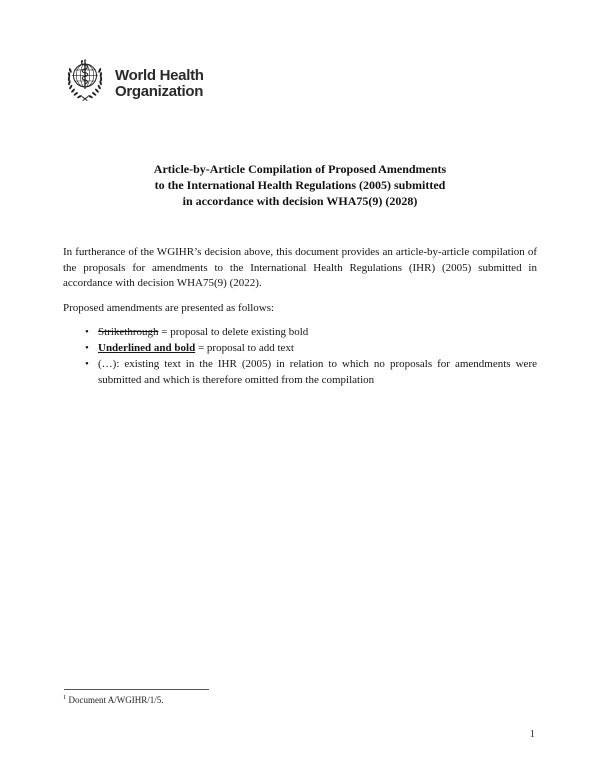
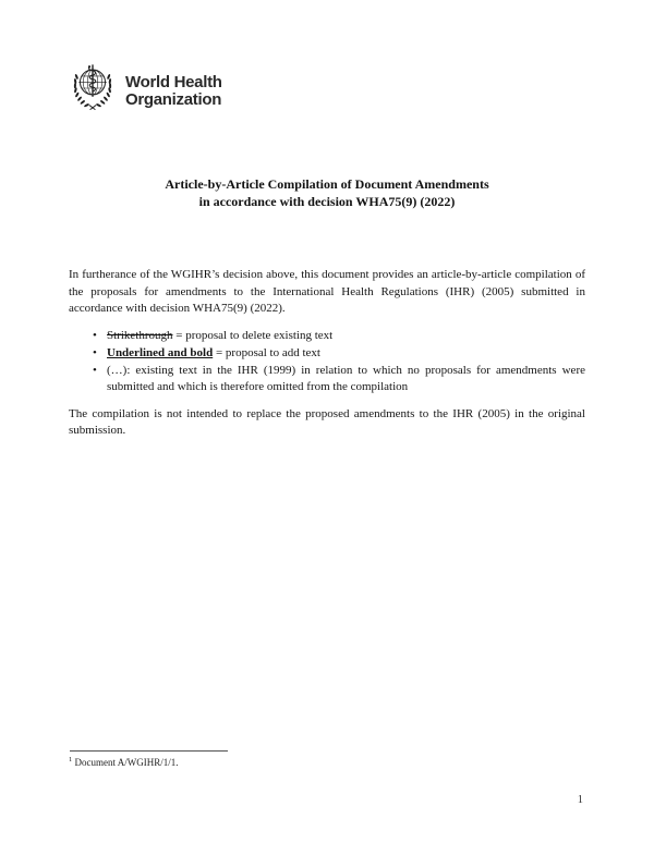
  World Health
  Organization
- Article-by-Article Compilation of Proposed Amendments
+ Article-by-Article Compilation of Document Amendments
- to the International Health Regulations (2005) submitted
- in accordance with decision WHA75(9) (2028)
+ in accordance with decision WHA75(9) (2022)
  In furtherance of the WGIHR’s decision above, this document provides an article-by-article compilation of the proposals for amendments to the International Health Regulations (IHR) (2005) submitted in accordance with decision WHA75(9) (2022).
- Proposed amendments are presented as follows:
  •
- Strikethrough = proposal to delete existing bold
+ Strikethrough = proposal to delete existing text
  •
  Underlined and bold = proposal to add text
  •
- (…): existing text in the IHR (2005) in relation to which no proposals for amendments were submitted and which is therefore omitted from the compilation
+ (…): existing text in the IHR (1999) in relation to which no proposals for amendments were submitted and which is therefore omitted from the compilation
+ The compilation is not intended to replace the proposed amendments to the IHR (2005) in the original submission.
- Document A/WGIHR/1/5.
+ Document A/WGIHR/1/1.
  1
